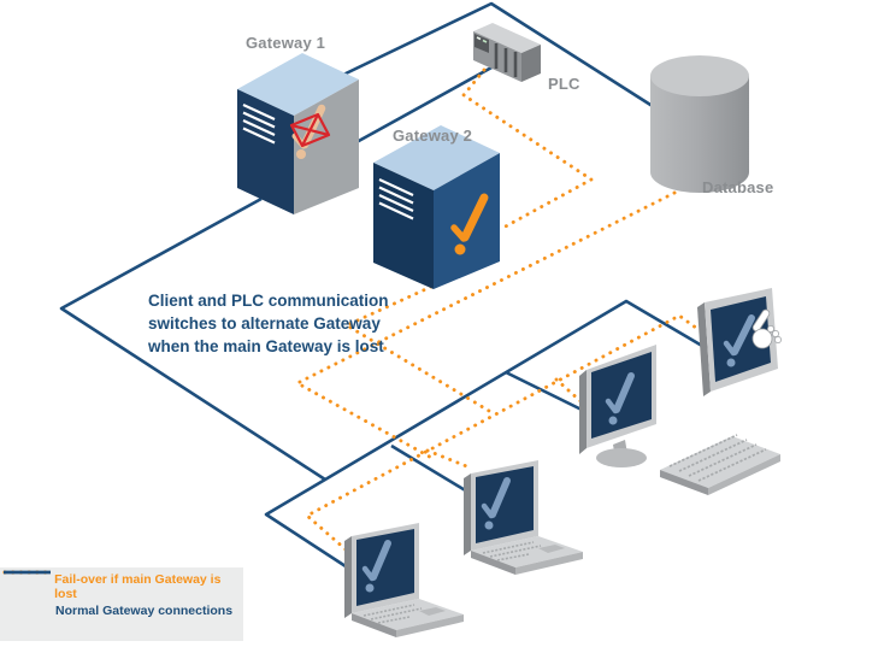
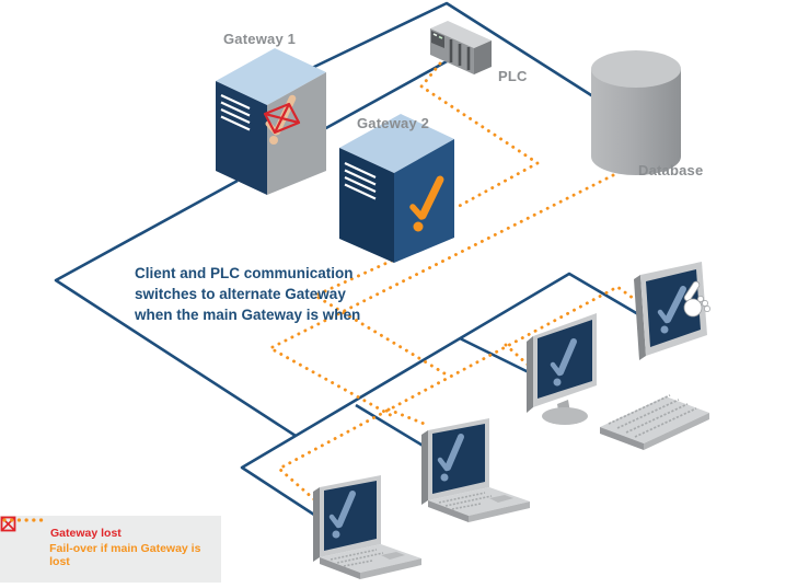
  Gateway 1
  Gateway 2
  PLC
  Database
  Client and PLC communication
  switches to alternate Gateway
- when the main Gateway is lost
+ when the main Gateway is when
+ Gateway lost
  Fail-over if main Gateway is lost
- Normal Gateway connections
